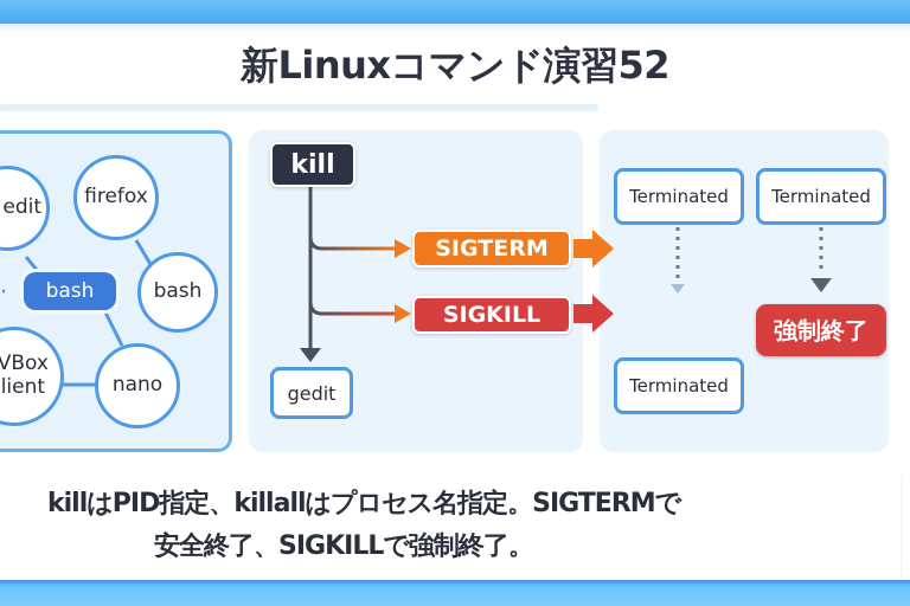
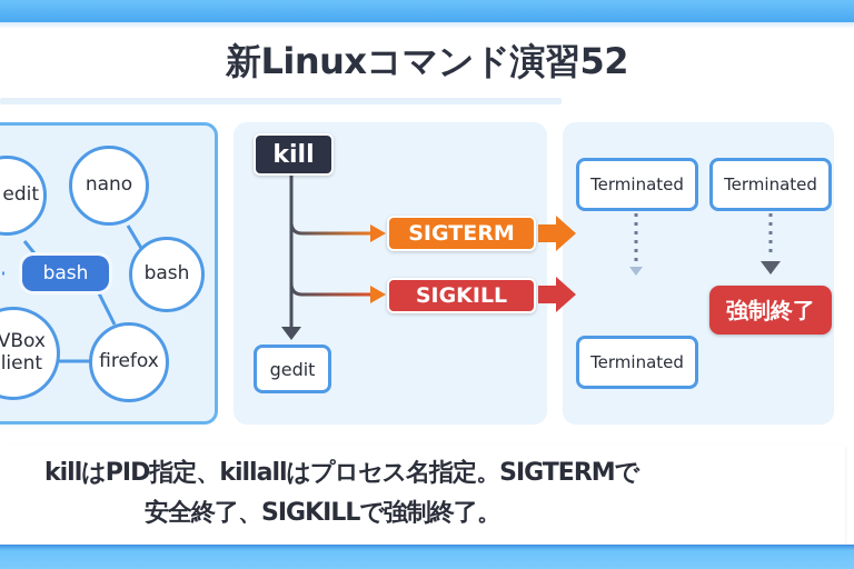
  新Linuxコマンド演習52
  edit
- firefox
+ nano
  bash
  VBox
  lient
- nano
+ firefox
  bash
  kill
  SIGTERM
  SIGKILL
  gedit
  Terminated
  Terminated
  Terminated
  強制終了
  killはPID指定、killallはプロセス名指定。SIGTERMで
  安全終了、SIGKILLで強制終了。
